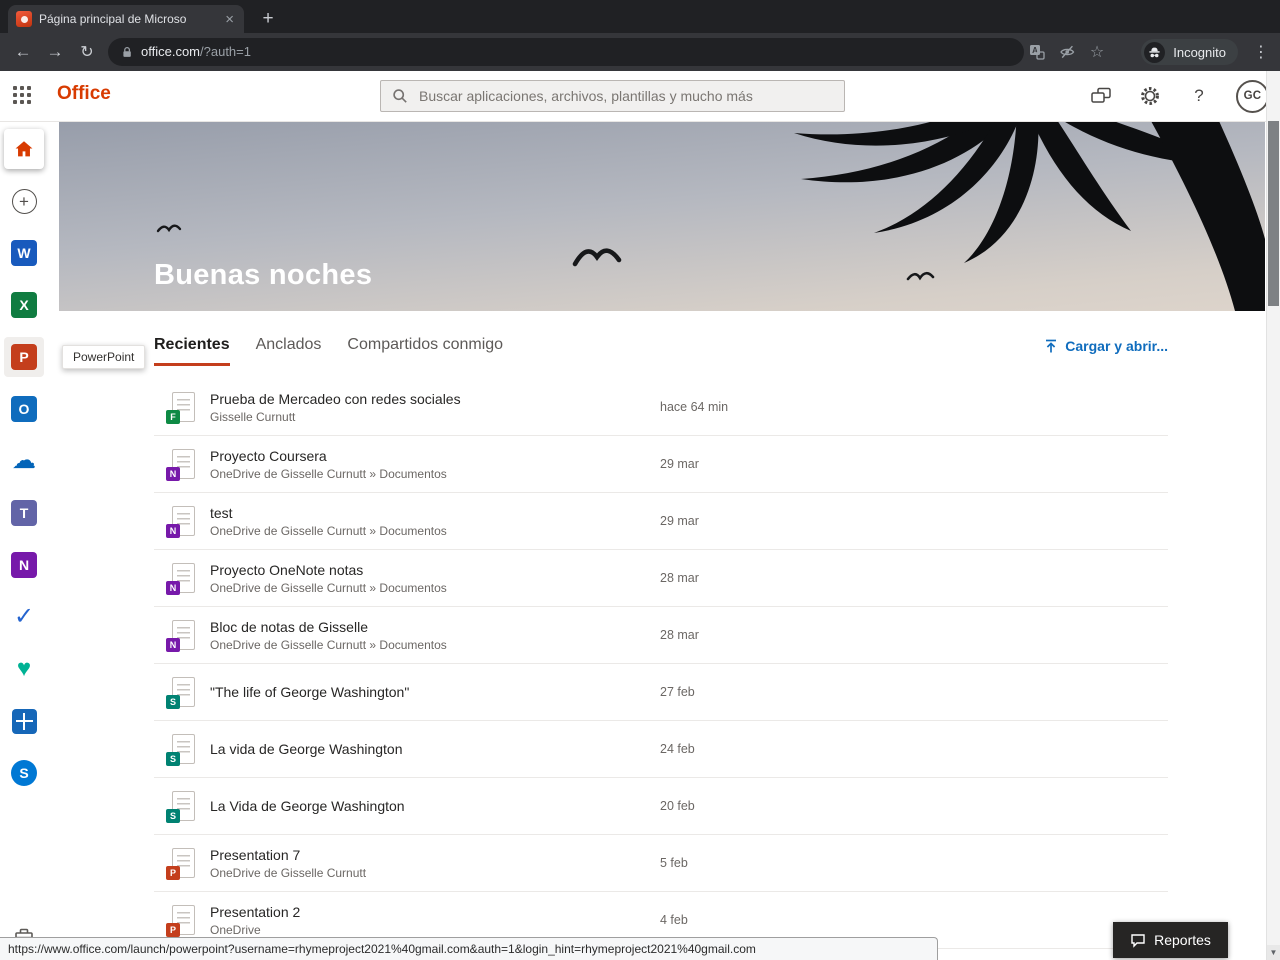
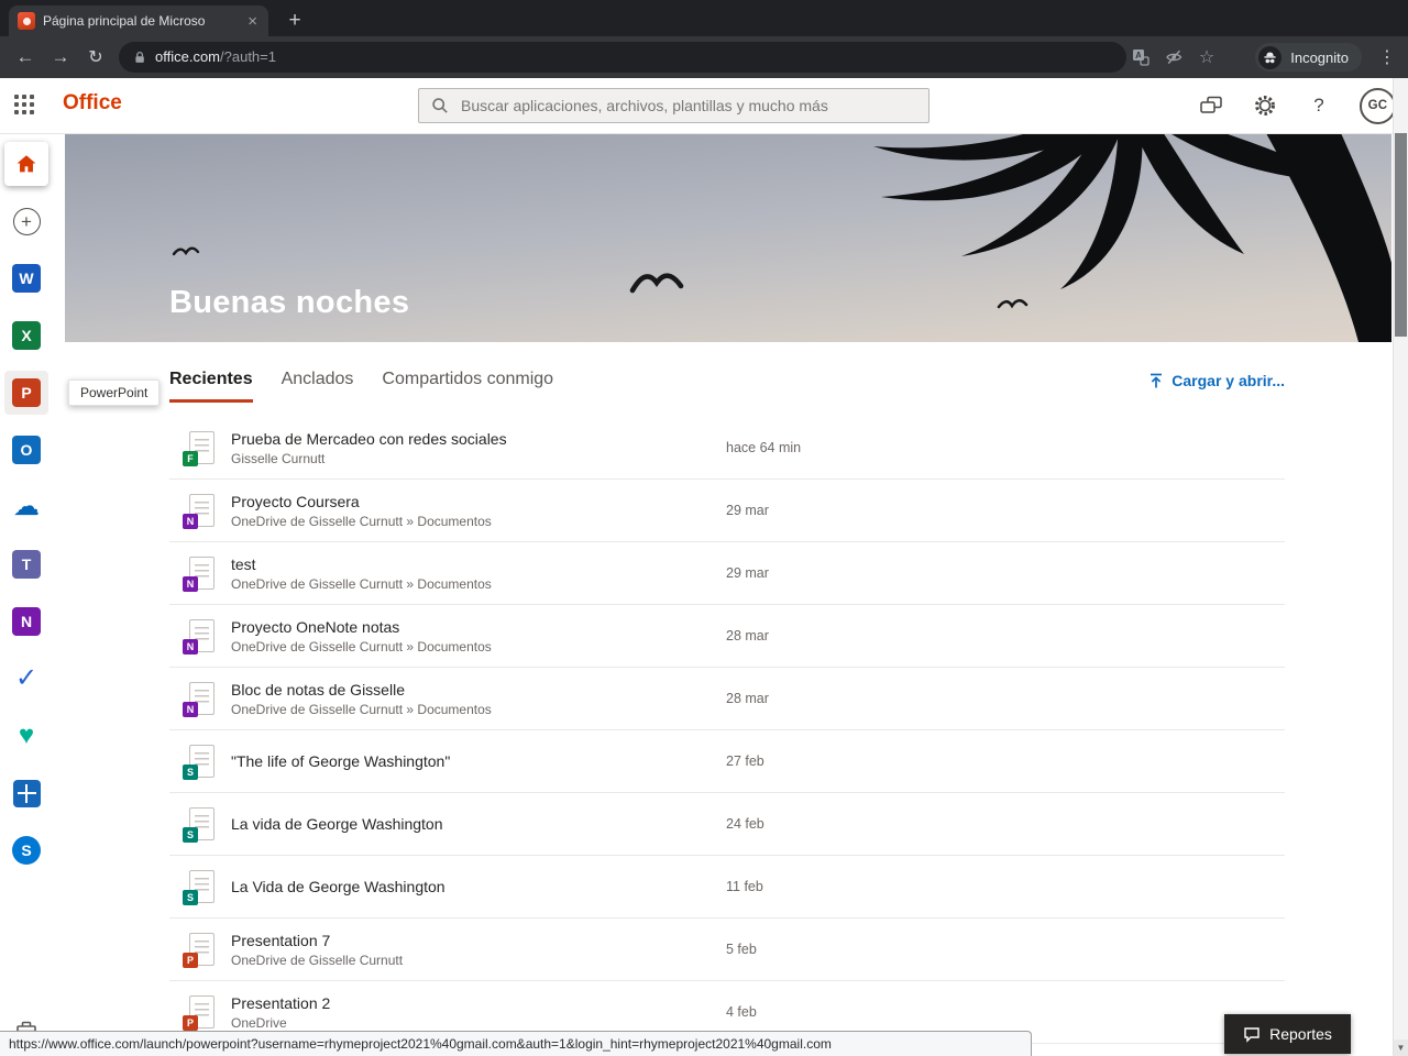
  Página principal de Microso
  ×
  +
  ←
  →
  ↻
  office.com/?auth=1
  A
  ☆
  Incognito
  ⋮
  Office
  Buscar aplicaciones, archivos, plantillas y mucho más
  ?
  GC
  +
  W
  X
  P
  O
  ☁
  T
  N
  ✓
  ♥
  S
  PowerPoint
  Buenas noches
  Recientes
  Anclados
  Compartidos conmigo
  Cargar y abrir...
  F
  Prueba de Mercadeo con redes sociales
  Gisselle Curnutt
  hace 64 min
  N
  Proyecto Coursera
  OneDrive de Gisselle Curnutt » Documentos
  29 mar
  N
  test
  OneDrive de Gisselle Curnutt » Documentos
  29 mar
  N
  Proyecto OneNote notas
  OneDrive de Gisselle Curnutt » Documentos
  28 mar
  N
  Bloc de notas de Gisselle
  OneDrive de Gisselle Curnutt » Documentos
  28 mar
  S
  "The life of George Washington"
  27 feb
  S
  La vida de George Washington
  24 feb
  S
  La Vida de George Washington
- 20 feb
+ 11 feb
  P
  Presentation 7
  OneDrive de Gisselle Curnutt
  5 feb
  P
  Presentation 2
  OneDrive
  4 feb
  Reportes
  https://www.office.com/launch/powerpoint?username=rhymeproject2021%40gmail.com&auth=1&login_hint=rhymeproject2021%40gmail.com
  ▼
